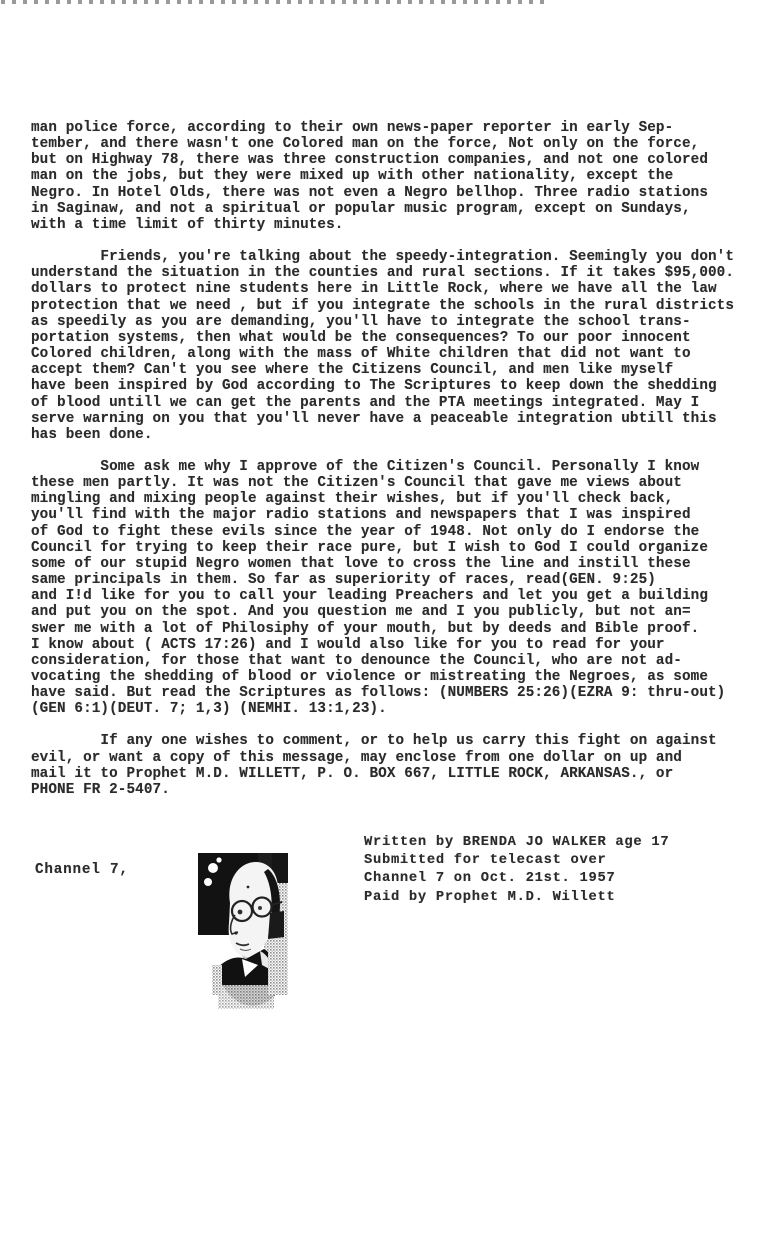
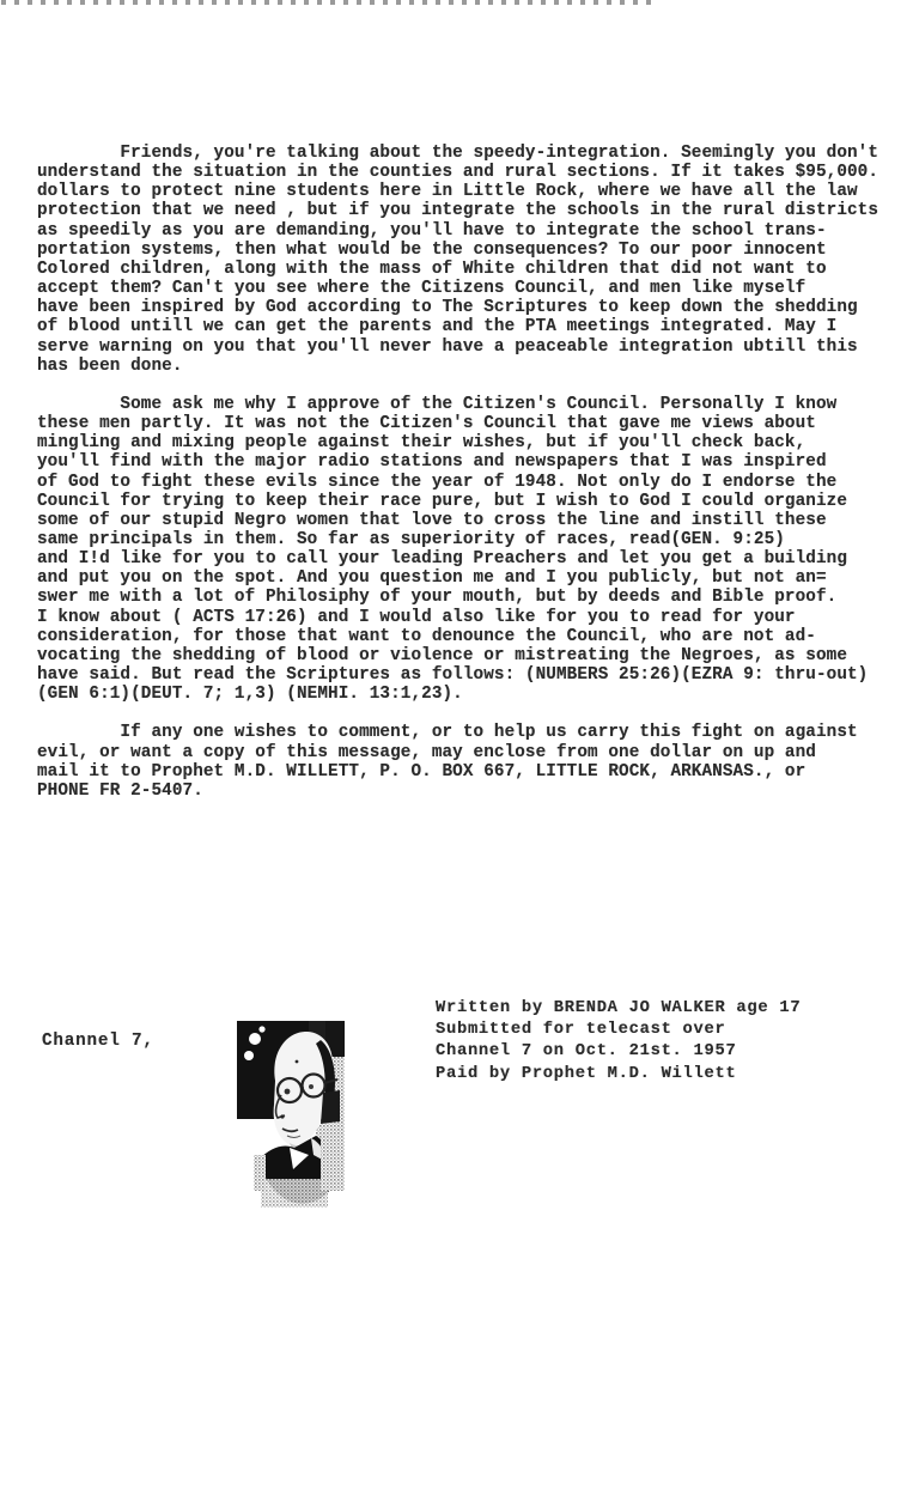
- man police force, according to their own news-paper reporter in early Sep-
- tember, and there wasn't one Colored man on the force, Not only on the force,
- but on Highway 78, there was three construction companies, and not one colored
- man on the jobs, but they were mixed up with other nationality, except the
- Negro. In Hotel Olds, there was not even a Negro bellhop. Three radio stations
- in Saginaw, and not a spiritual or popular music program, except on Sundays,
- with a time limit of thirty minutes.
  Friends, you're talking about the speedy-integration. Seemingly you don't
  understand the situation in the counties and rural sections. If it takes $95,000.
  dollars to protect nine students here in Little Rock, where we have all the law
  protection that we need , but if you integrate the schools in the rural districts
  as speedily as you are demanding, you'll have to integrate the school trans-
  portation systems, then what would be the consequences? To our poor innocent
  Colored children, along with the mass of White children that did not want to
  accept them? Can't you see where the Citizens Council, and men like myself
  have been inspired by God according to The Scriptures to keep down the shedding
  of blood untill we can get the parents and the PTA meetings integrated. May I
  serve warning on you that you'll never have a peaceable integration ubtill this
  has been done.
  Some ask me why I approve of the Citizen's Council. Personally I know
  these men partly. It was not the Citizen's Council that gave me views about
  mingling and mixing people against their wishes, but if you'll check back,
  you'll find with the major radio stations and newspapers that I was inspired
  of God to fight these evils since the year of 1948. Not only do I endorse the
  Council for trying to keep their race pure, but I wish to God I could organize
  some of our stupid Negro women that love to cross the line and instill these
  same principals in them. So far as superiority of races, read(GEN. 9:25)
  and I!d like for you to call your leading Preachers and let you get a building
  and put you on the spot. And you question me and I you publicly, but not an=
  swer me with a lot of Philosiphy of your mouth, but by deeds and Bible proof.
  I know about ( ACTS 17:26) and I would also like for you to read for your
  consideration, for those that want to denounce the Council, who are not ad-
  vocating the shedding of blood or violence or mistreating the Negroes, as some
  have said. But read the Scriptures as follows: (NUMBERS 25:26)(EZRA 9: thru-out)
  (GEN 6:1)(DEUT. 7; 1,3) (NEMHI. 13:1,23).
  If any one wishes to comment, or to help us carry this fight on against
  evil, or want a copy of this message, may enclose from one dollar on up and
  mail it to Prophet M.D. WILLETT, P. O. BOX 667, LITTLE ROCK, ARKANSAS., or
  PHONE FR 2-5407.
  Channel 7,
  Written by BRENDA JO WALKER age 17
  Submitted for telecast over
  Channel 7 on Oct. 21st. 1957
  Paid by Prophet M.D. Willett
